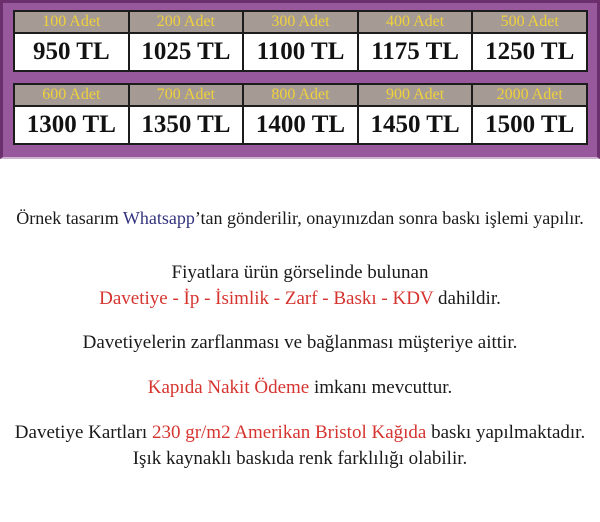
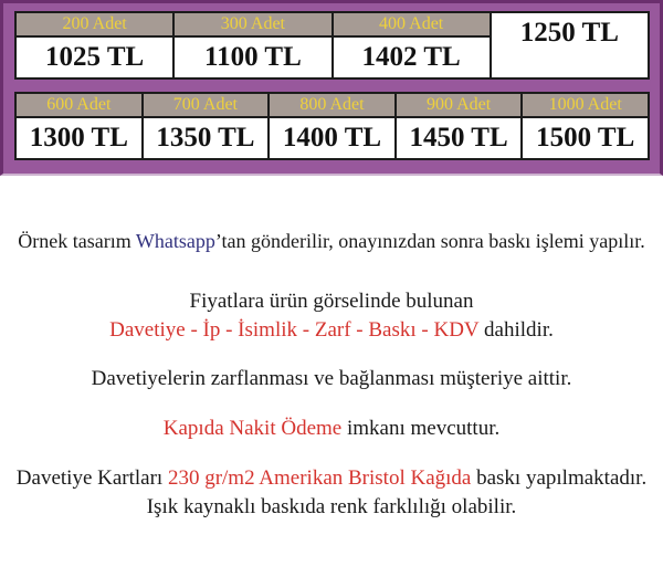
- 100 Adet
- 950 TL
  200 Adet
  1025 TL
  300 Adet
  1100 TL
  400 Adet
- 1175 TL
+ 1402 TL
- 500 Adet
  1250 TL
  600 Adet
  1300 TL
  700 Adet
  1350 TL
  800 Adet
  1400 TL
  900 Adet
  1450 TL
- 2000 Adet
+ 1000 Adet
  1500 TL
  Örnek tasarım Whatsapp’tan gönderilir, onayınızdan sonra baskı işlemi yapılır.
  Fiyatlara ürün görselinde bulunan
  Davetiye - İp - İsimlik - Zarf - Baskı - KDV dahildir.
  Davetiyelerin zarflanması ve bağlanması müşteriye aittir.
  Kapıda Nakit Ödeme imkanı mevcuttur.
  Davetiye Kartları 230 gr/m2 Amerikan Bristol Kağıda baskı yapılmaktadır.
  Işık kaynaklı baskıda renk farklılığı olabilir.
